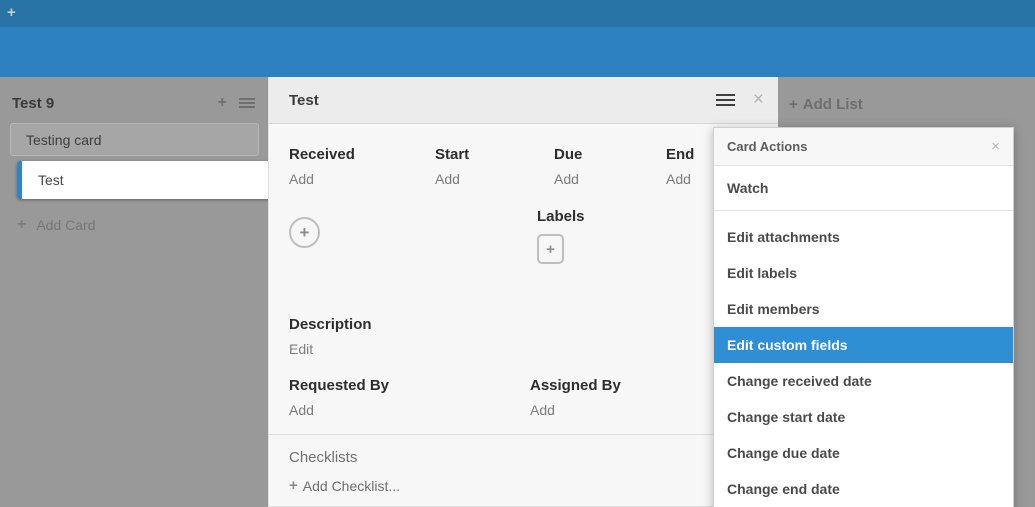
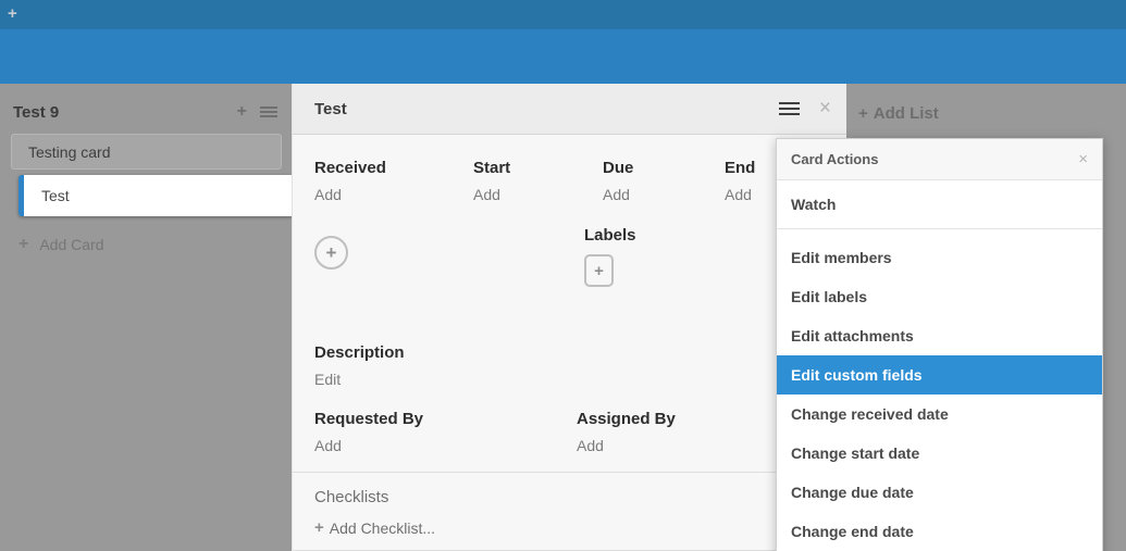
  +
  Test 9
  +
  Testing card
  Test
  +
  Add Card
  +
  Add List
  Test
  ×
  Received
  Add
  Start
  Add
  Due
  Add
  End
  Add
  +
  Labels
  +
  Description
  Edit
  Requested By
  Add
  Assigned By
  Add
  Checklists
  +
  Add Checklist...
  Card Actions
  ×
  Watch
- Edit attachments
+ Edit members
  Edit labels
- Edit members
+ Edit attachments
  Edit custom fields
  Change received date
  Change start date
  Change due date
  Change end date
